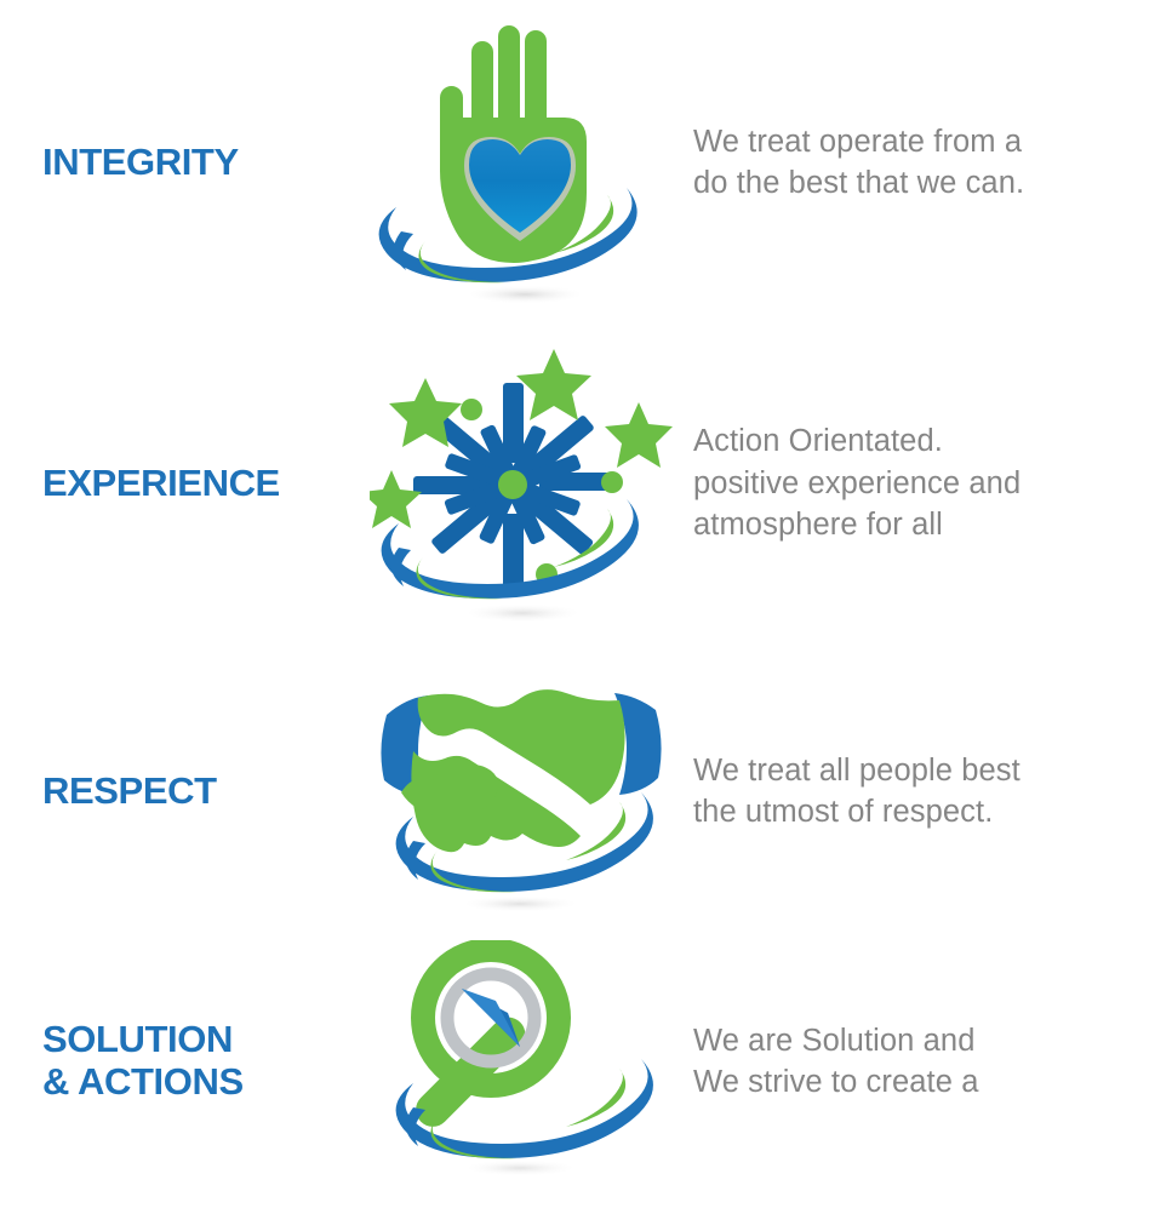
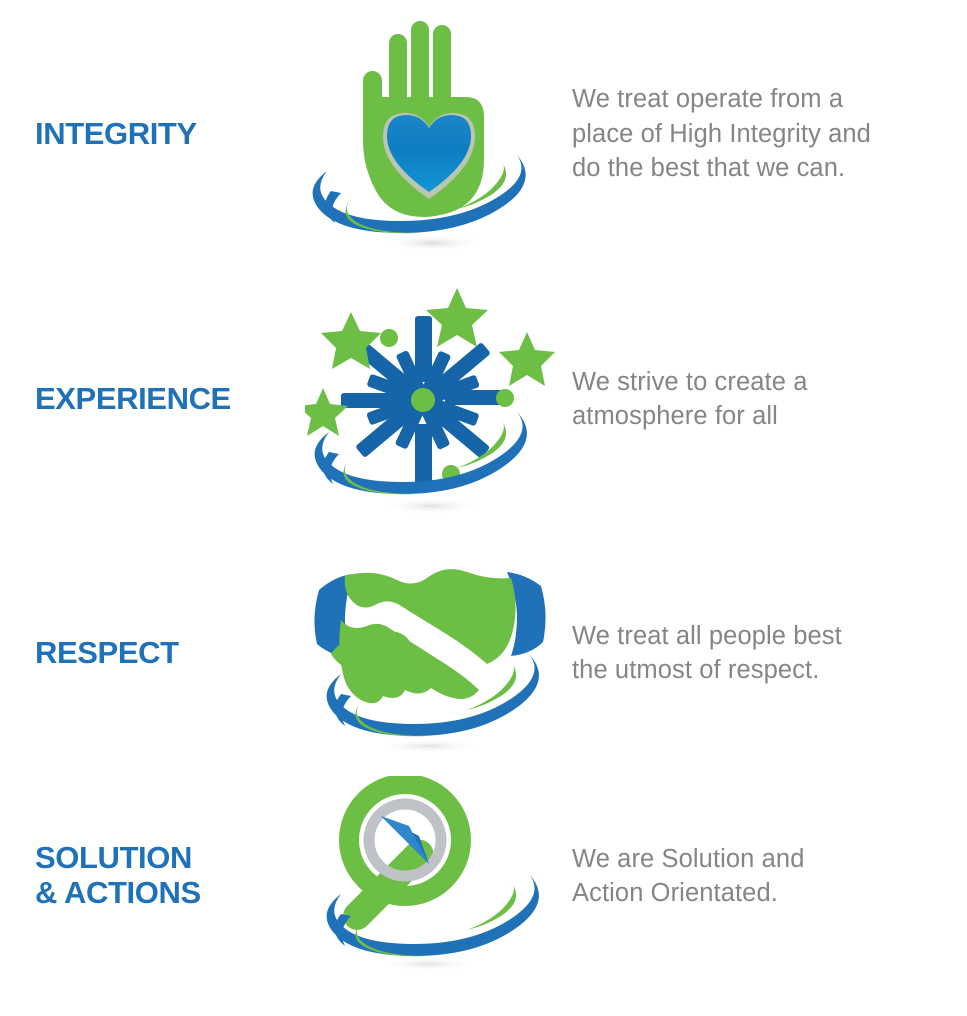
  INTEGRITY
  We treat operate from a
+ place of High Integrity and
  do the best that we can.
  EXPERIENCE
- Action Orientated.
+ We strive to create a
- positive experience and
  atmosphere for all
  RESPECT
  We treat all people best
  the utmost of respect.
  SOLUTION
  & ACTIONS
  We are Solution and
- We strive to create a
+ Action Orientated.
